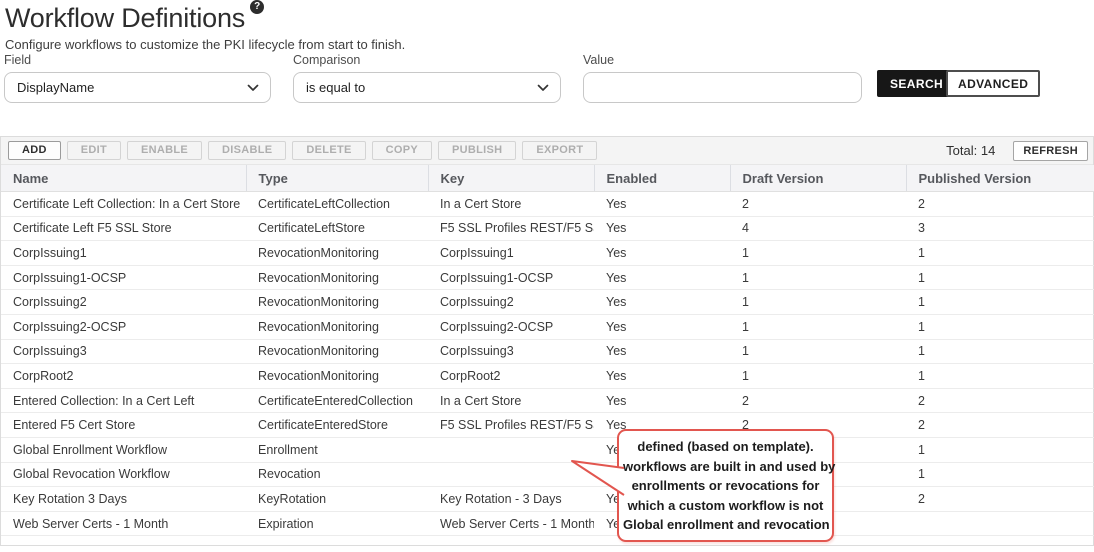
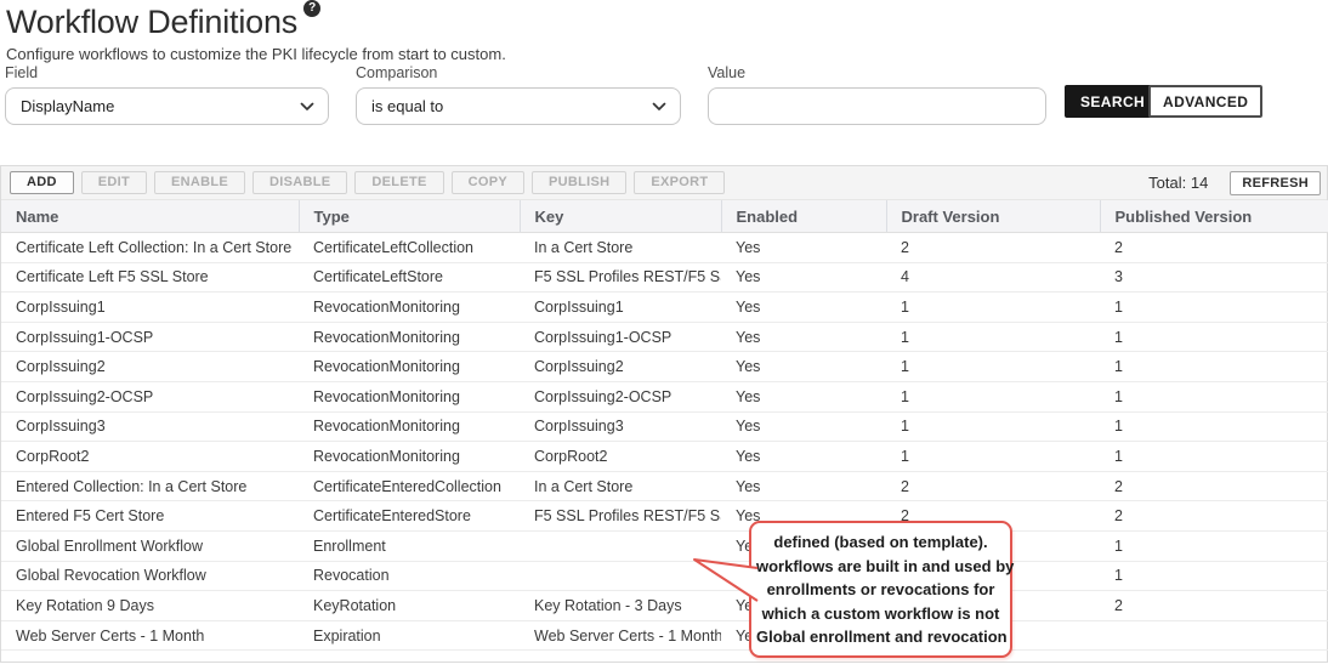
  Workflow Definitions ?
- Configure workflows to customize the PKI lifecycle from start to finish.
+ Configure workflows to customize the PKI lifecycle from start to custom.
  Field
  DisplayName
  Comparison
  is equal to
  Value
  SEARCH
  ADVANCED
  ADD
  EDIT
  ENABLE
  DISABLE
  DELETE
  COPY
  PUBLISH
  EXPORT
  Total: 14
  REFRESH
  Name	Type	Key	Enabled	Draft Version	Published Version
  Certificate Left Collection: In a Cert Store	CertificateLeftCollection	In a Cert Store	Yes	2	2
  Certificate Left F5 SSL Store	CertificateLeftStore	F5 SSL Profiles REST/F5 S	Yes	4	3
  CorpIssuing1	RevocationMonitoring	CorpIssuing1	Yes	1	1
  CorpIssuing1-OCSP	RevocationMonitoring	CorpIssuing1-OCSP	Yes	1	1
  CorpIssuing2	RevocationMonitoring	CorpIssuing2	Yes	1	1
  CorpIssuing2-OCSP	RevocationMonitoring	CorpIssuing2-OCSP	Yes	1	1
  CorpIssuing3	RevocationMonitoring	CorpIssuing3	Yes	1	1
  CorpRoot2	RevocationMonitoring	CorpRoot2	Yes	1	1
- Entered Collection: In a Cert Left	CertificateEnteredCollection	In a Cert Store	Yes	2	2
+ Entered Collection: In a Cert Store	CertificateEnteredCollection	In a Cert Store	Yes	2	2
  Entered F5 Cert Store	CertificateEnteredStore	F5 SSL Profiles REST/F5 S	Yes	2	2
  Global Enrollment Workflow	Enrollment		Y		1
  Global Revocation Workflow	Revocation				1
- Key Rotation 3 Days	KeyRotation	Key Rotation - 3 Days	Y		2
+ Key Rotation 9 Days	KeyRotation	Key Rotation - 3 Days	Y		2
  Web Server Certs - 1 Month	Expiration	Web Server Certs - 1 Month	Y
  defined (based on template).
  workflows are built in and used by
  enrollments or revocations for
  which a custom workflow is not
  Global enrollment and revocation
